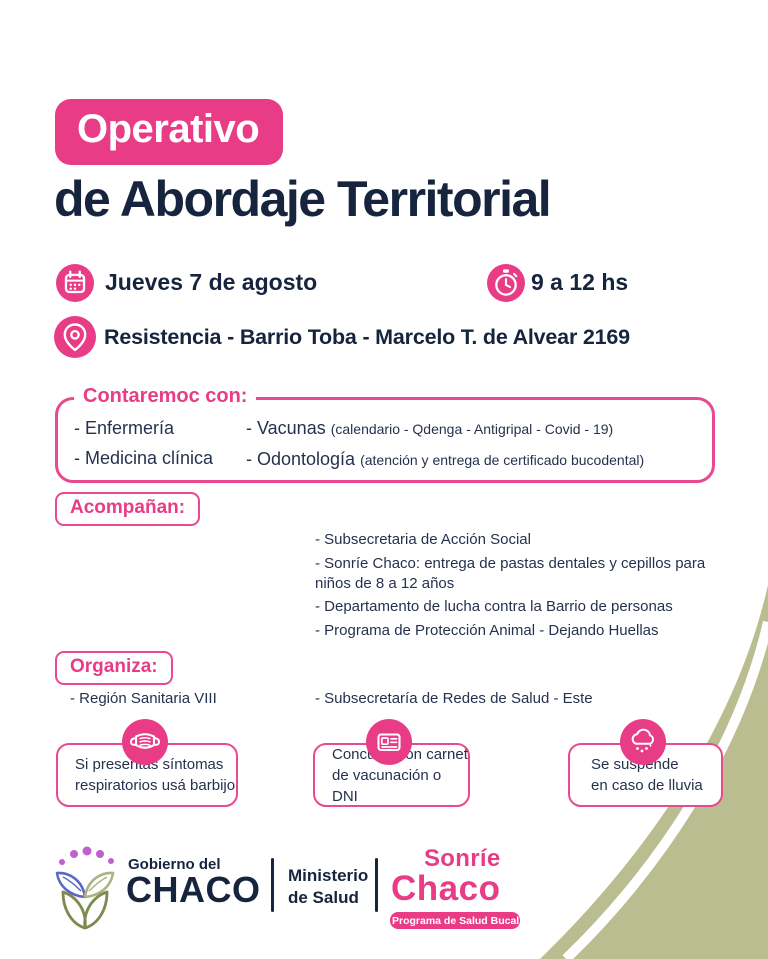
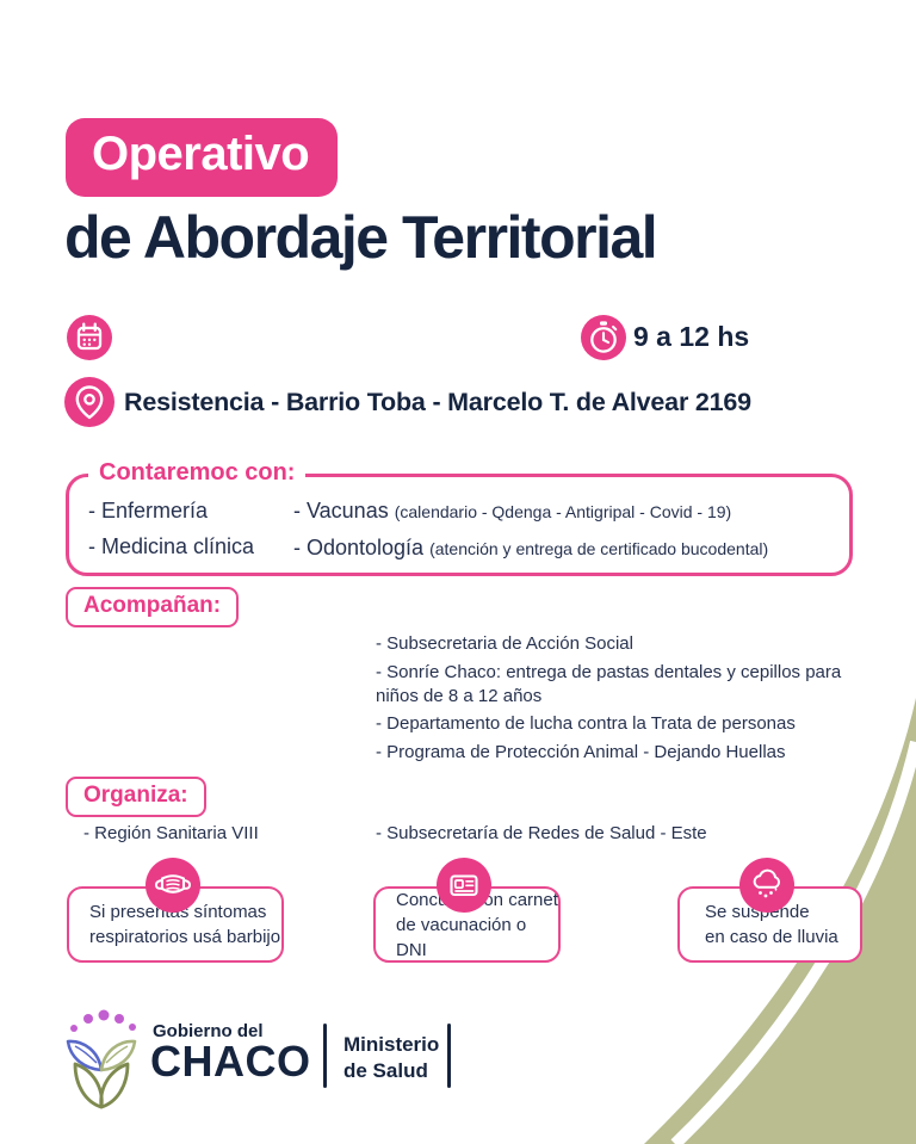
  Operativo
  de Abordaje Territorial
- Jueves 7 de agosto
  9 a 12 hs
  Resistencia - Barrio Toba - Marcelo T. de Alvear 2169
  Contaremoc con:
  - Enfermería
  - Medicina clínica
  - Vacunas (calendario - Qdenga - Antigripal - Covid - 19)
  - Odontología (atención y entrega de certificado bucodental)
  Acompañan:
  - Subsecretaria de Acción Social
  - Sonríe Chaco: entrega de pastas dentales y cepillos para niños de 8 a 12 años
- - Departamento de lucha contra la Barrio de personas
+ - Departamento de lucha contra la Trata de personas
  - Programa de Protección Animal - Dejando Huellas
  Organiza:
  - Región Sanitaria VIII
  - Subsecretaría de Redes de Salud - Este
  Si presens síntomas
  respiratorios usá barbijo
  de vacunación o DNI
  Se susende
  en caso de lluvia
  Gobierno del
  CHACO
  Ministerio
  de Salud
- Sonríe
- Chaco
- Programa de Salud Bucal
